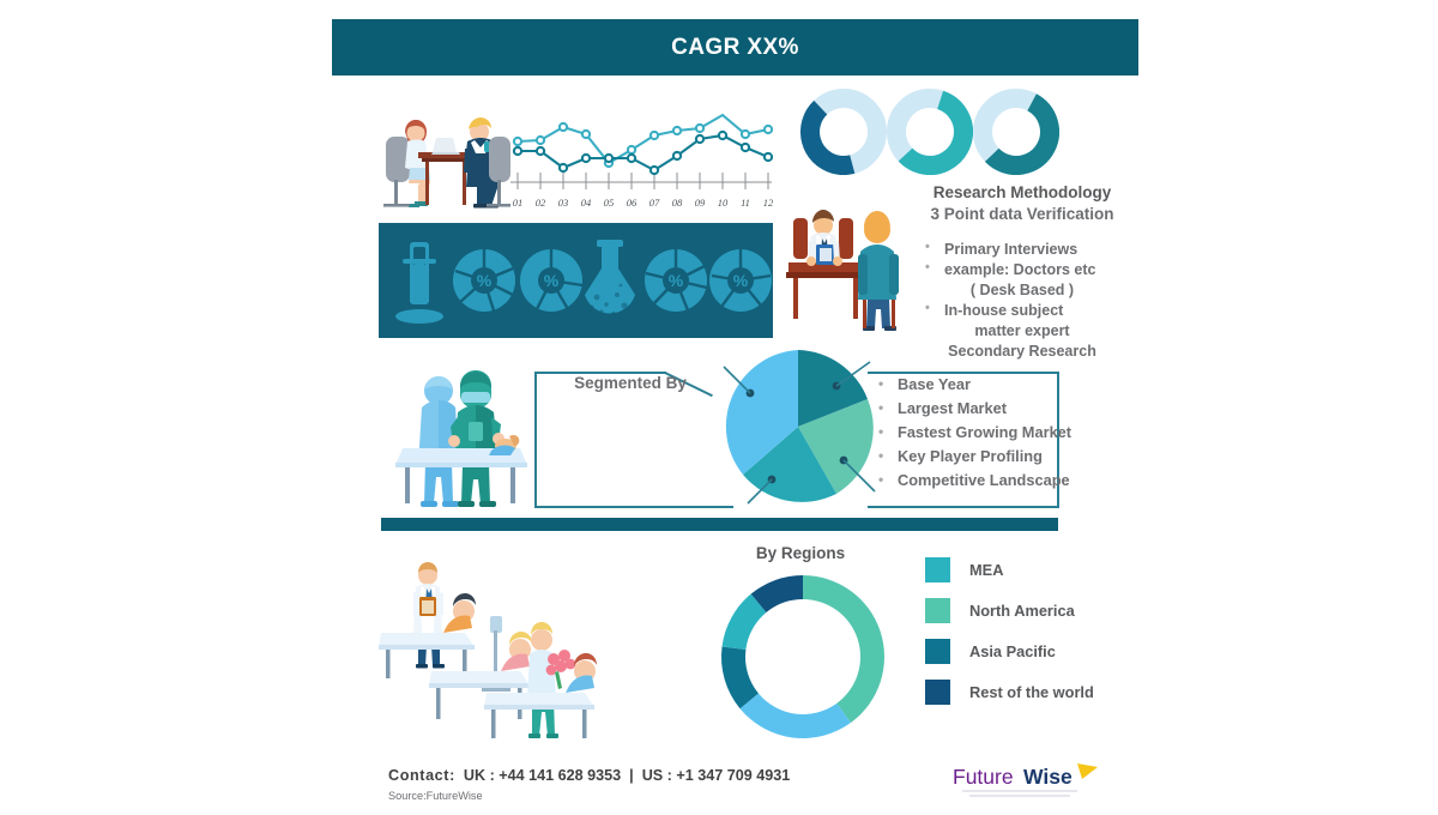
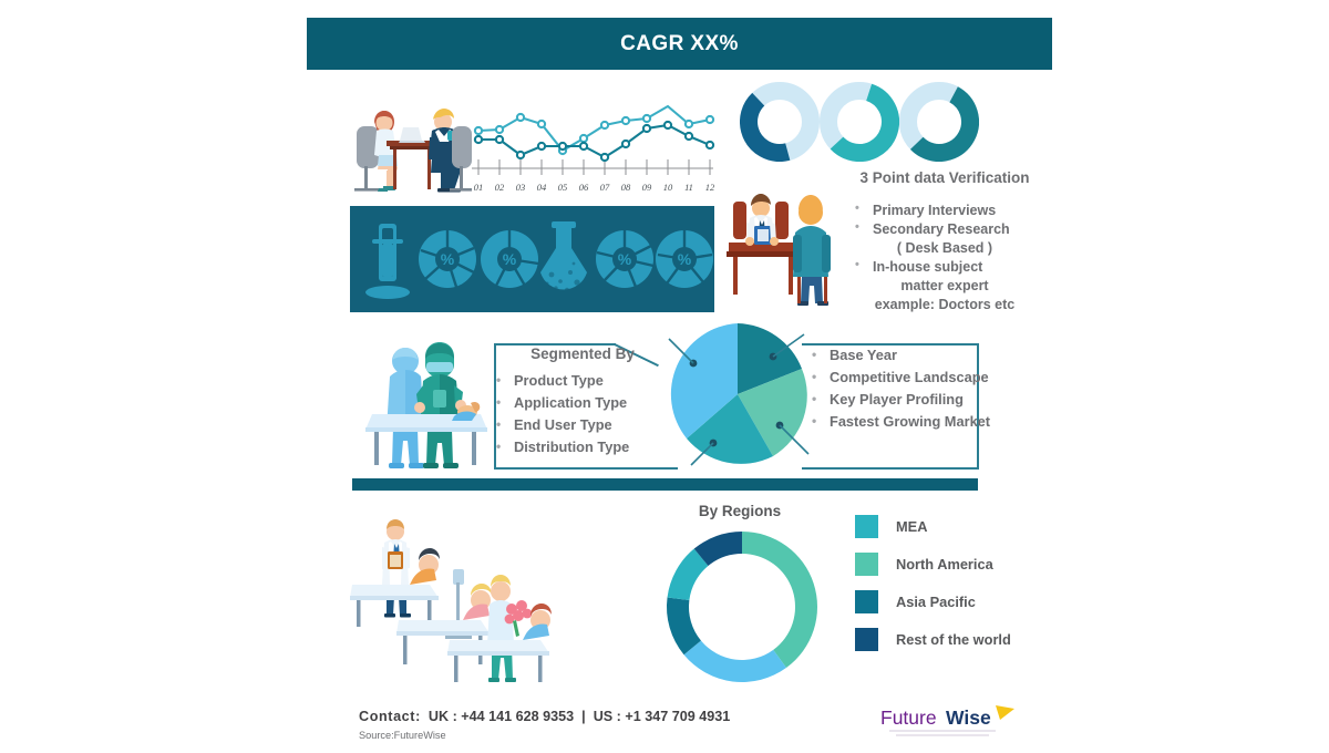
  CAGR XX%
  01
  02
  03
  04
  05
  06
  07
  08
  09
  10
  11
  12
- Research Methodology
  3 Point data Verification
  Primary Interviews
- example: Doctors etc
+ Secondary Research
  ( Desk Based )
  In-house subject
  matter expert
- Secondary Research
+ example: Doctors etc
  %
  %
  %
  %
  Segmented By
+ Product Type
+ Application Type
+ End User Type
+ Distribution Type
  Base Year
- Largest Market
- Fastest Growing Market
+ Competitive Landscape
  Key Player Profiling
- Competitive Landscape
+ Fastest Growing Market
  By Regions
  MEA
  North America
  Asia Pacific
  Rest of the world
  Contact: UK : +44 141 628 9353 | US : +1 347 709 4931
  Source:FutureWise
  Future
  Wise
